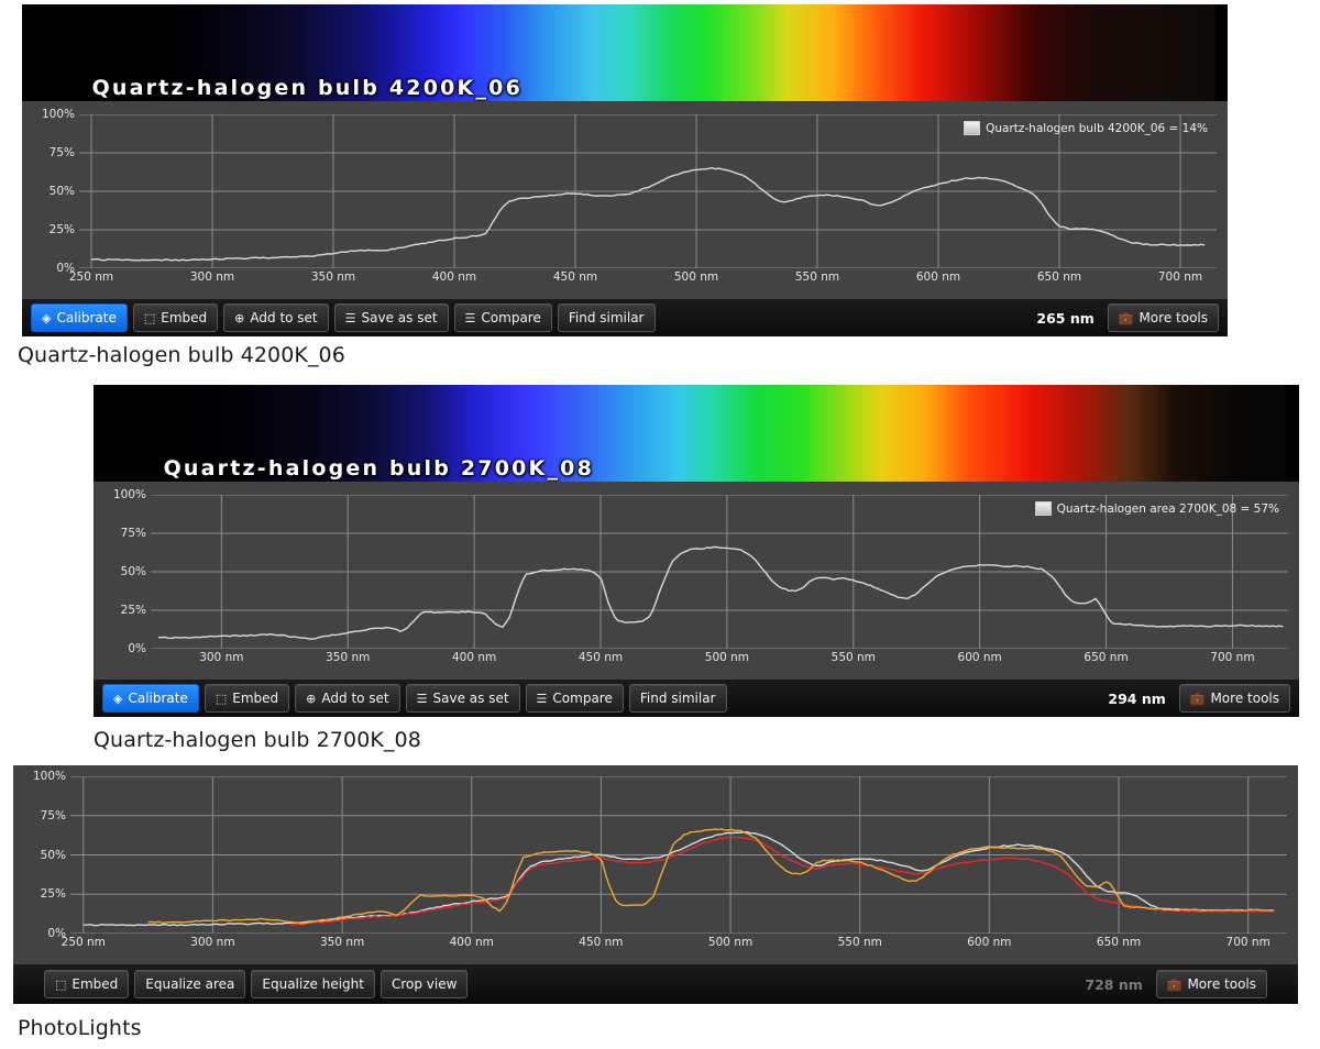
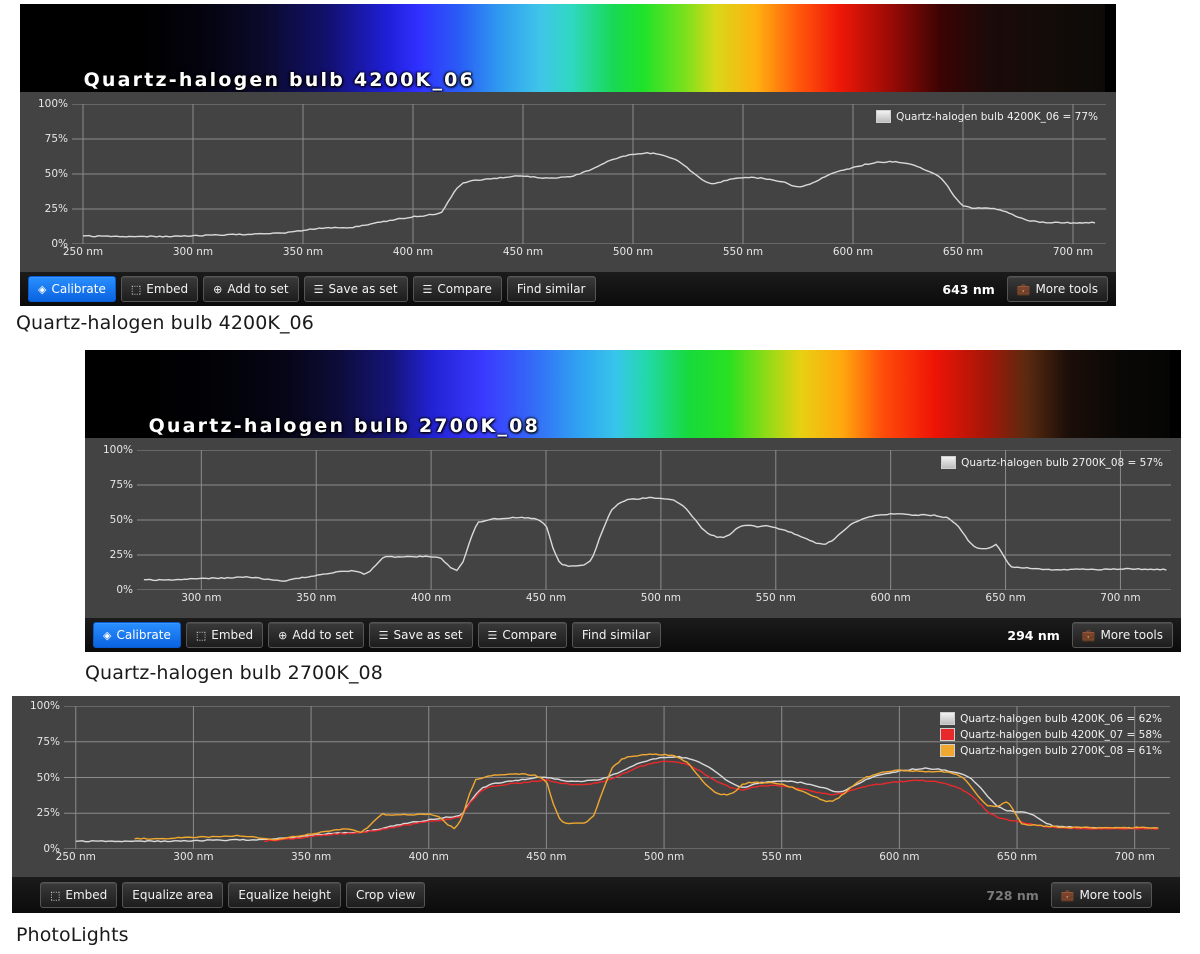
  Quartz-halogen bulb 4200K_06
  0%
  25%
  50%
  75%
  100%
  250 nm
  300 nm
  350 nm
  400 nm
  450 nm
  500 nm
  550 nm
  600 nm
  650 nm
  700 nm
- Quartz-halogen bulb 4200K_06 = 14%
+ Quartz-halogen bulb 4200K_06 = 77%
  ◈
  Calibrate
  ⬚
  Embed
  ⊕
  Add to set
  ☰
  Save as set
  ☰
  Compare
  Find similar
- 265 nm
+ 643 nm
  💼
  More tools
  Quartz-halogen bulb 4200K_06
  Quartz-halogen bulb 2700K_08
  0%
  25%
  50%
  75%
  100%
  300 nm
  350 nm
  400 nm
  450 nm
  500 nm
  550 nm
  600 nm
  650 nm
  700 nm
- Quartz-halogen area 2700K_08 = 57%
+ Quartz-halogen bulb 2700K_08 = 57%
  ◈
  Calibrate
  ⬚
  Embed
  ⊕
  Add to set
  ☰
  Save as set
  ☰
  Compare
  Find similar
  294 nm
  💼
  More tools
  Quartz-halogen bulb 2700K_08
  0%
  25%
  50%
  75%
  100%
  250 nm
  300 nm
  350 nm
  400 nm
  450 nm
  500 nm
  550 nm
  600 nm
  650 nm
  700 nm
+ Quartz-halogen bulb 4200K_06 = 62%
+ Quartz-halogen bulb 4200K_07 = 58%
+ Quartz-halogen bulb 2700K_08 = 61%
  ⬚
  Embed
  Equalize area
  Equalize height
  Crop view
  728 nm
  💼
  More tools
  PhotoLights
